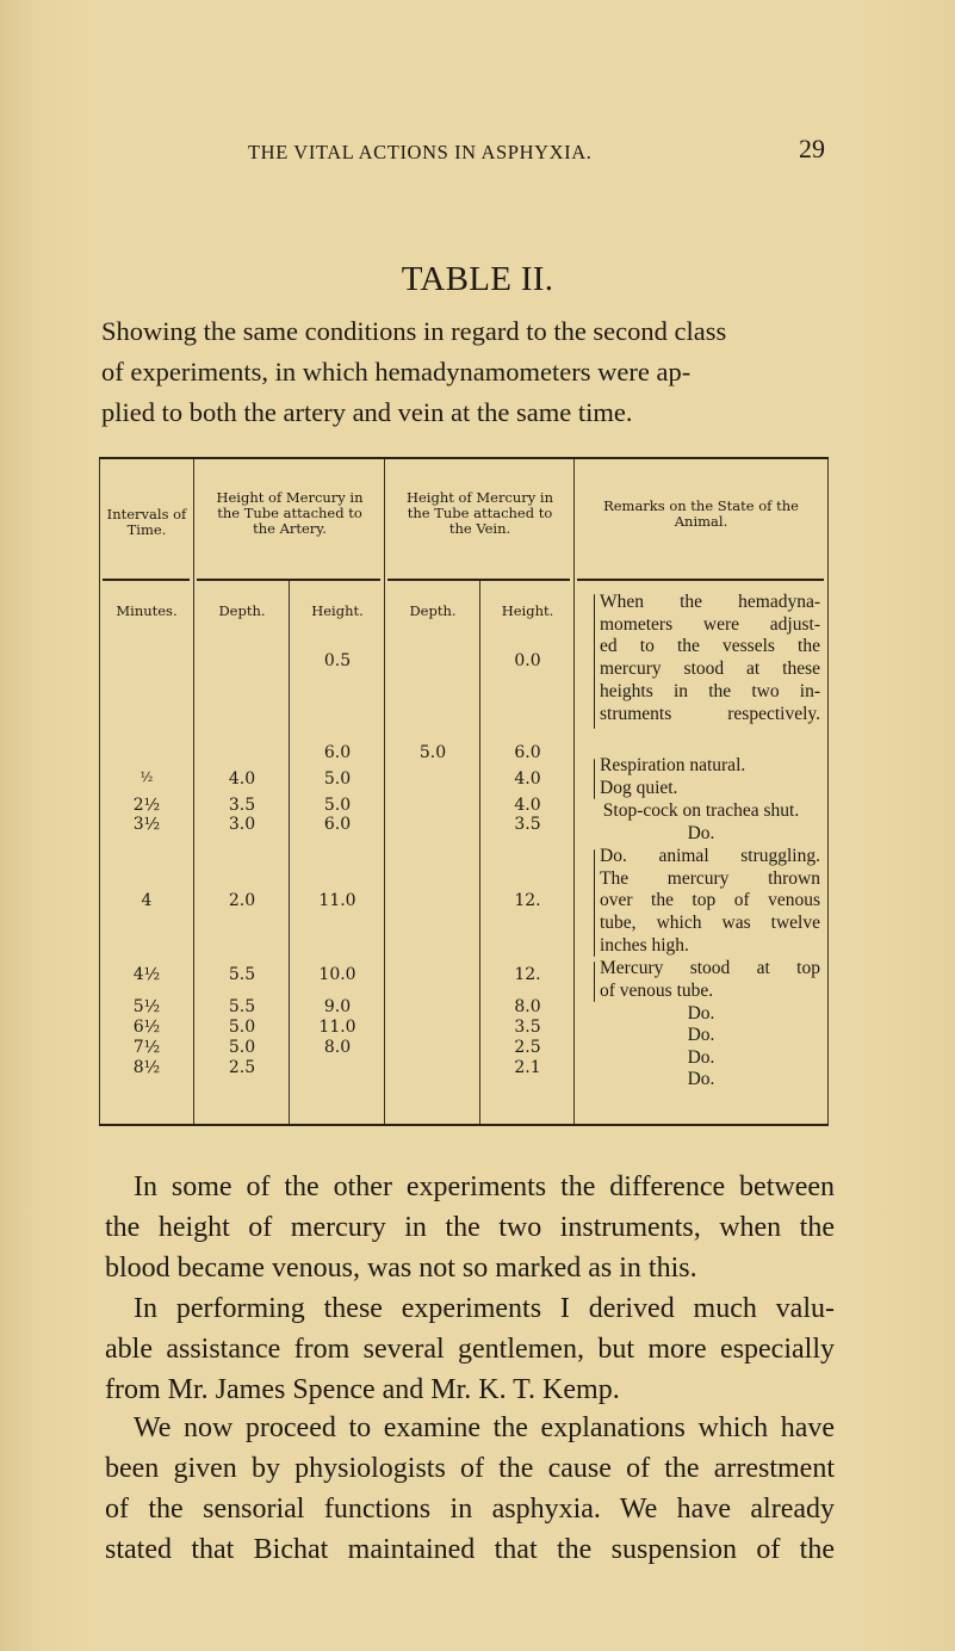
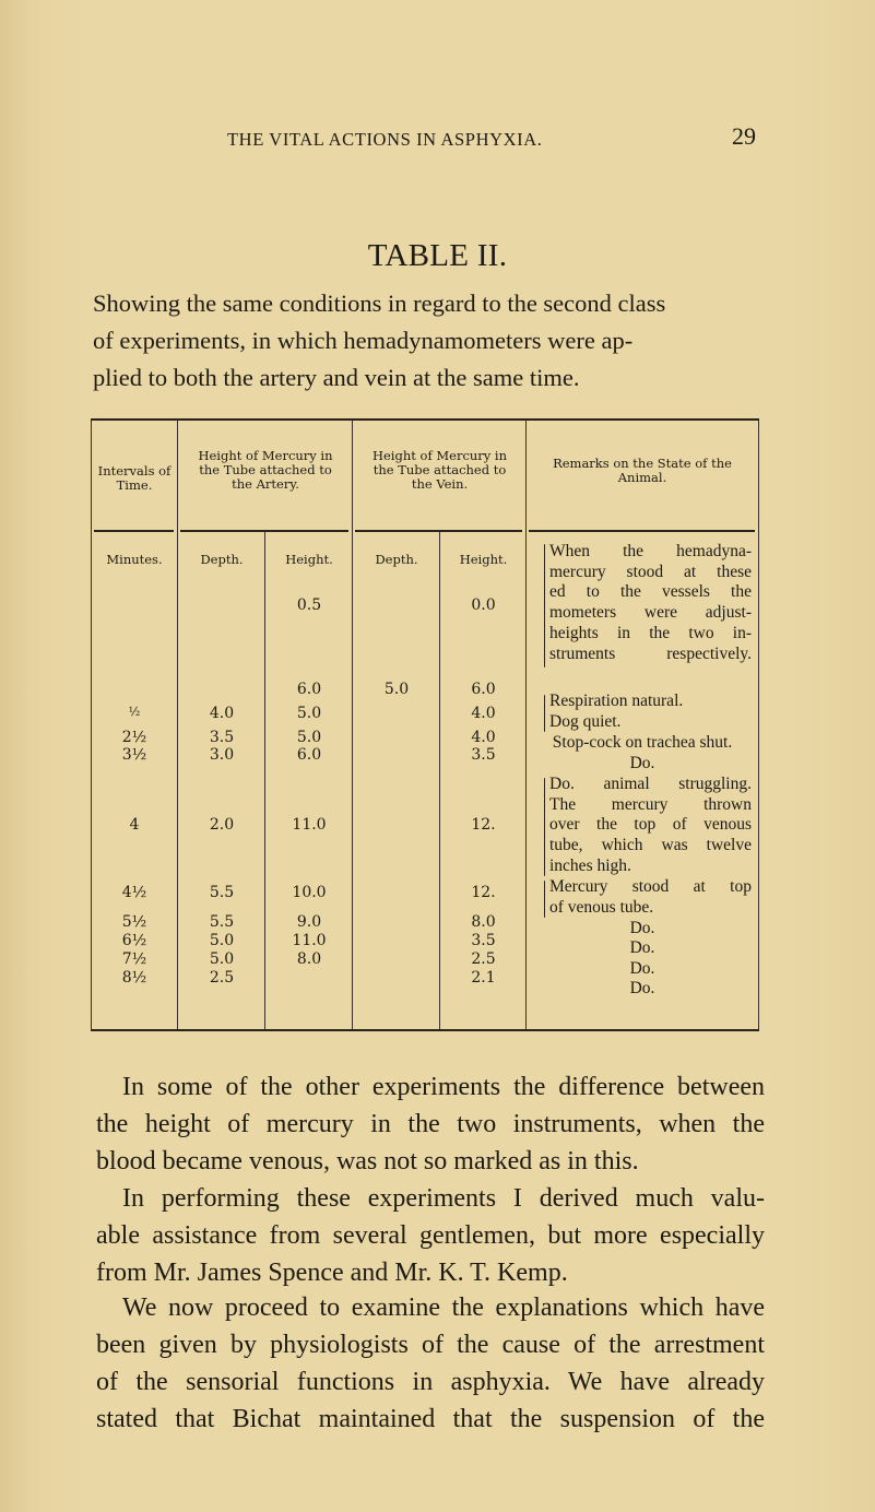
  THE VITAL ACTIONS IN ASPHYXIA.
  29
  TABLE II.
  Showing the same conditions in regard to the second class
  of experiments, in which hemadynamometers were ap-
  plied to both the artery and vein at the same time.
  Intervals of
  Time.
  Height of Mercury in
  the Tube attached to
  the Artery.
  Height of Mercury in
  the Tube attached to
  the Vein.
  Remarks on the State of the
  Animal.
  Minutes.
  Depth.
  Height.
  Depth.
  Height.
  0.5
  0.0
  6.0
  5.0
  6.0
  ½
  4.0
  5.0
  4.0
  2½
  3.5
  5.0
  4.0
  3½
  3.0
  6.0
  3.5
  4
  2.0
  11.0
  12.
  4½
  5.5
  10.0
  12.
  5½
  5.5
  9.0
  8.0
  6½
  5.0
  11.0
  3.5
  7½
  5.0
  8.0
  2.5
  8½
  2.5
  2.1
  When the hemadyna-
- mometers were adjust-
+ mercury stood at these
  ed to the vessels the
- mercury stood at these
+ mometers were adjust-
  heights in the two in-
  struments respectively.
  Respiration natural.
  Dog quiet.
  Stop-cock on trachea shut.
  Do.
  Do. animal struggling.
  The mercury thrown
  over the top of venous
  tube, which was twelve
  inches high.
  Mercury stood at top
  of venous tube.
  Do.
  Do.
  Do.
  Do.
  In some of the other experiments the difference between
  the height of mercury in the two instruments, when the
  blood became venous, was not so marked as in this.
  In performing these experiments I derived much valu-
  able assistance from several gentlemen, but more especially
  from Mr. James Spence and Mr. K. T. Kemp.
  We now proceed to examine the explanations which have
  been given by physiologists of the cause of the arrestment
  of the sensorial functions in asphyxia. We have already
  stated that Bichat maintained that the suspension of the
